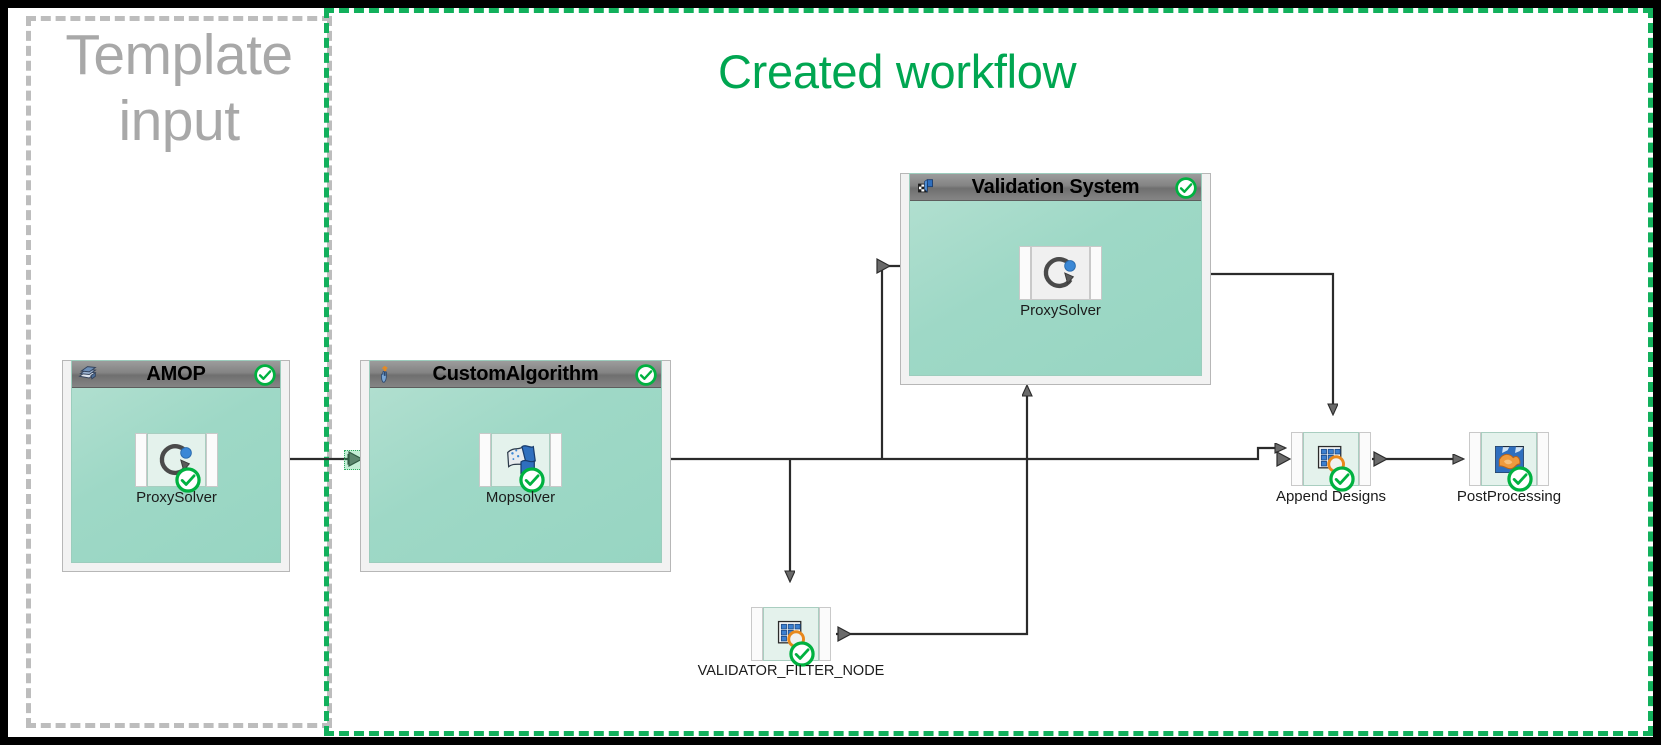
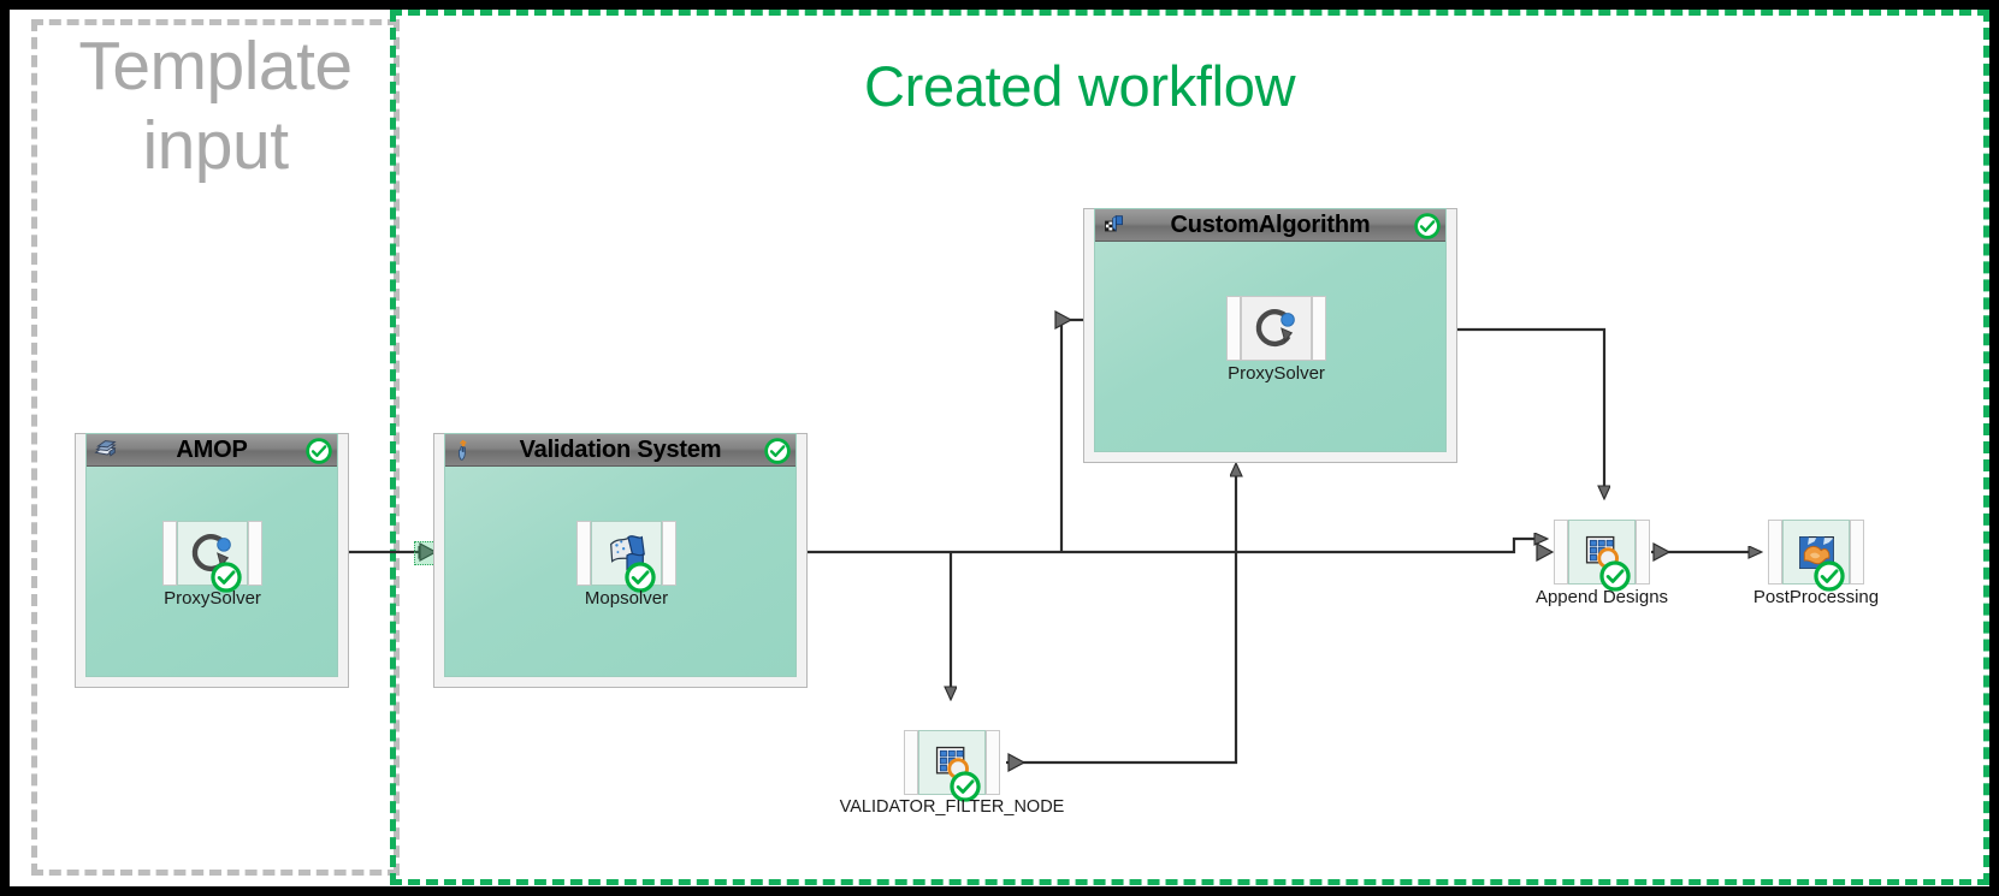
  Template
  input
  Created workflow
  AMOP
  ProxySolver
- CustomAlgorithm
+ Validation System
  Mopsolver
- Validation System
+ CustomAlgorithm
  ProxySolver
  Append Designs
  PostProcessing
  VALIDATOR_FILTER_NODE
